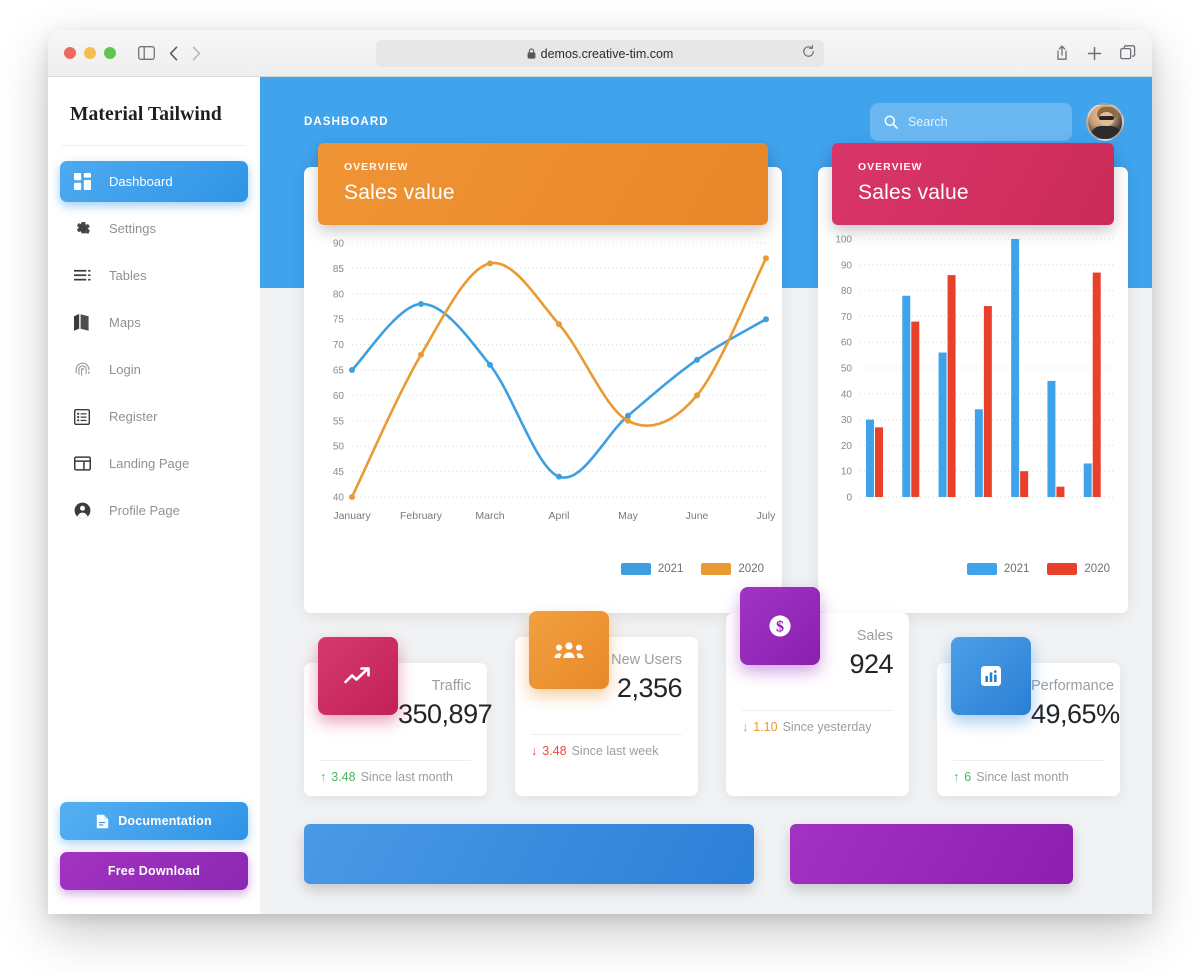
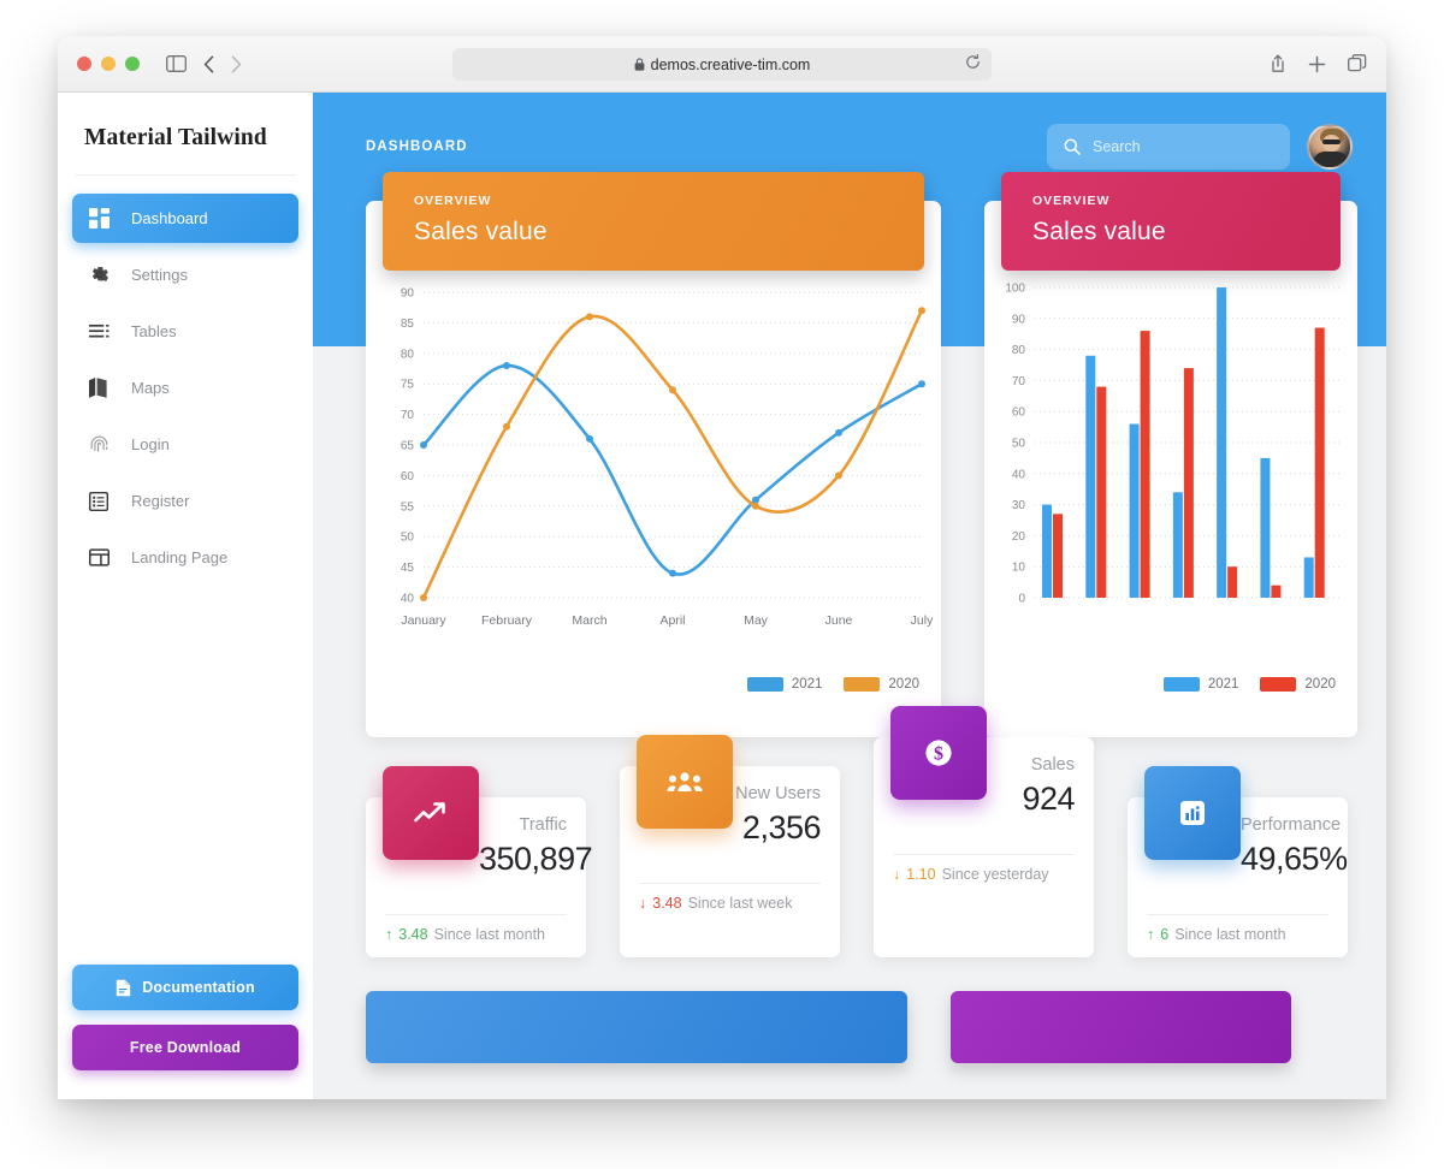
  demos.creative-tim.com
  Material Tailwind
  Dashboard
  Settings
  Tables
  Maps
  Login
  Register
  Landing Page
- Profile Page
  Documentation
  Free Download
  DASHBOARD
  Search
  OVERVIEW
  Sales value
  40
  45
  50
  55
  60
  65
  70
  75
  80
  85
  90
  January
  February
  March
  April
  May
  June
  July
  2021
  2020
  OVERVIEW
  Sales value
  0
  10
  20
  30
  40
  50
  60
  70
  80
  90
  100
  2021
  2020
  Traffic
  350,897
  ↑
  3.48
  Since last month
  New Users
  2,356
  ↓
  3.48
  Since last week
  $
  Sales
  924
  ↓
  1.10
  Since yesterday
  Performance
  49,65%
  ↑
  6
  Since last month
